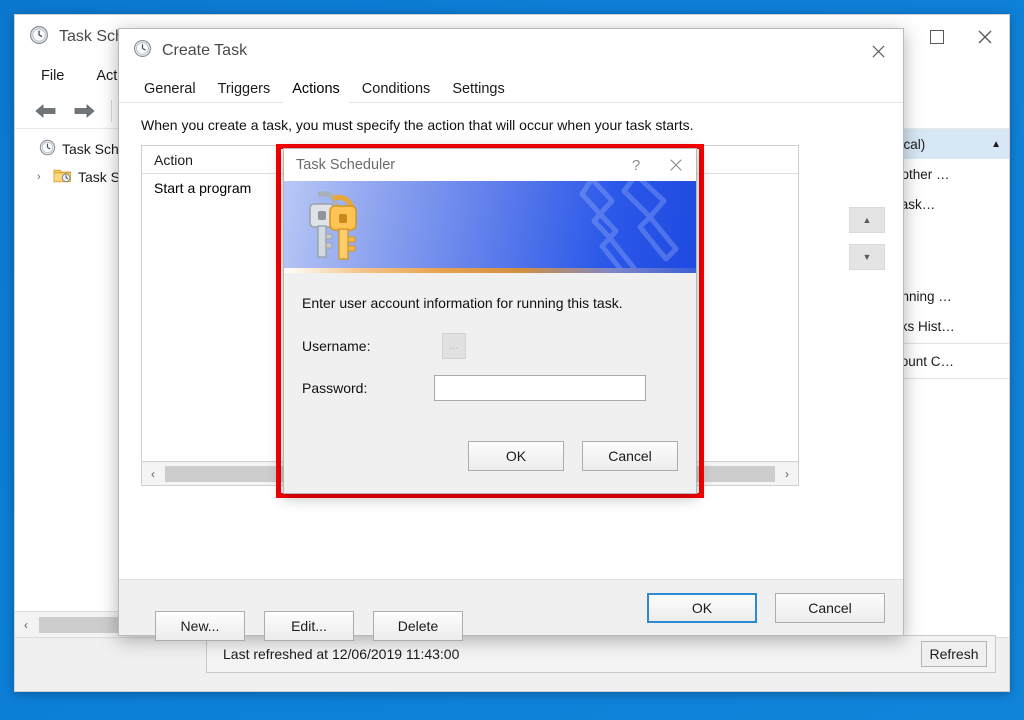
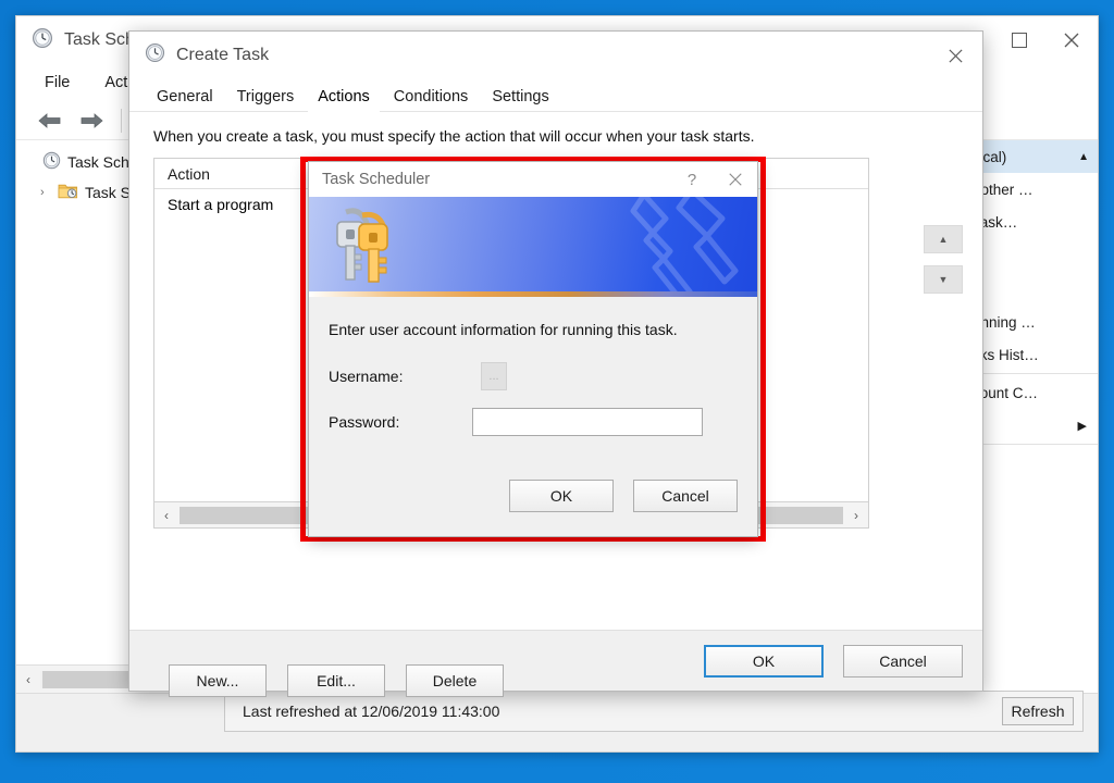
  File
  Task Sch
  ›
  Task S
  ‹
  cal)
  ▲
  other …
  ask…
  nning …
  ks Hist…
  ount C…
+ ▶
  Last refreshed at 12/06/2019 11:43:00
  Refresh
  Create Task
  General
  Triggers
  Actions
  Conditions
  Settings
  When you create a task, you must specify the action that will occur when your task starts.
  Action
  Start a program
  ‹
  ›
  ▲
  ▼
  New...
  Edit...
  Delete
  OK
  Cancel
  Task Scheduler
  ?
  Enter user account information for running this task.
  Username:
  ...
  Password:
  OK
  Cancel
